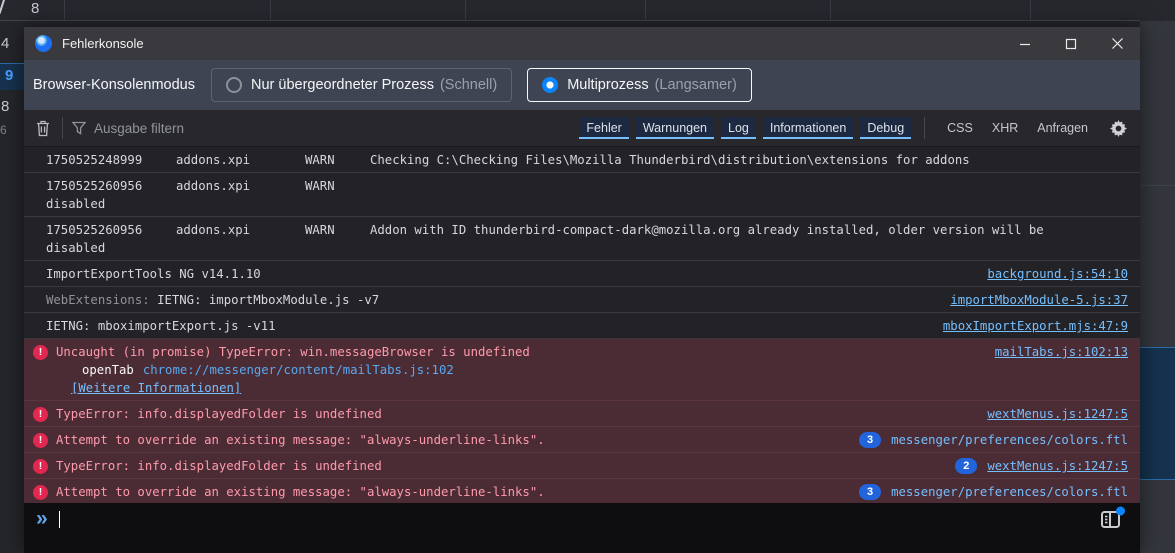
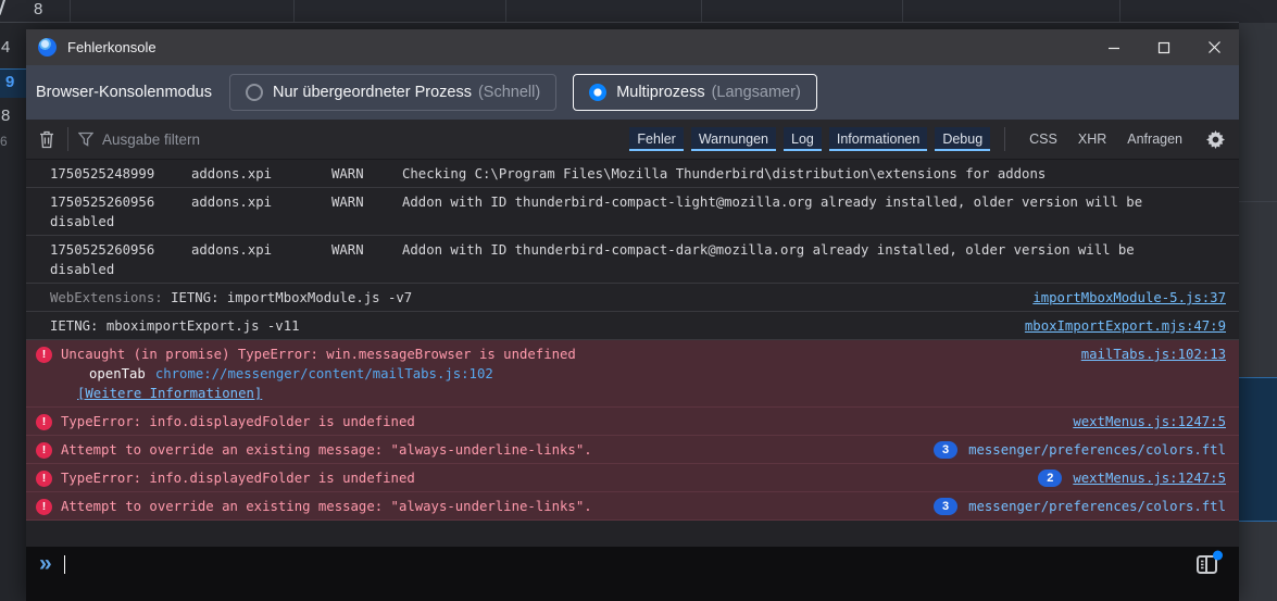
  8
  4
  9
  8
  6
  Fehlerkonsole
  Browser-Konsolenmodus
  Nur übergeordneter Prozess
  (Schnell)
  Multiprozess
  (Langsamer)
  Ausgabe filtern
  Fehler
  Warnungen
  Log
  Informationen
  Debug
  CSS
  XHR
  Anfragen
  1750525248999
  addons.xpi
  WARN
- Checking C:\Checking Files\Mozilla Thunderbird\distribution\extensions for addons
+ Checking C:\Program Files\Mozilla Thunderbird\distribution\extensions for addons
  1750525260956
  addons.xpi
  WARN
+ Addon with ID thunderbird-compact-light@mozilla.org already installed, older version will be
  disabled
  1750525260956
  addons.xpi
  WARN
  Addon with ID thunderbird-compact-dark@mozilla.org already installed, older version will be
  disabled
- ImportExportTools NG v14.1.10
- background.js:54:10
  WebExtensions: IETNG: importMboxModule.js -v7
  importMboxModule-5.js:37
  IETNG: mboximportExport.js -v11
  mboxImportExport.mjs:47:9
  !
  Uncaught (in promise) TypeError: win.messageBrowser is undefined
  openTab chrome://messenger/content/mailTabs.js:102
  [Weitere Informationen]
  mailTabs.js:102:13
  !
  TypeError: info.displayedFolder is undefined
  wextMenus.js:1247:5
  !
  Attempt to override an existing message: "always-underline-links".
  3
  messenger/preferences/colors.ftl
  !
  TypeError: info.displayedFolder is undefined
  2
  wextMenus.js:1247:5
  !
  Attempt to override an existing message: "always-underline-links".
  3
  messenger/preferences/colors.ftl
  »
